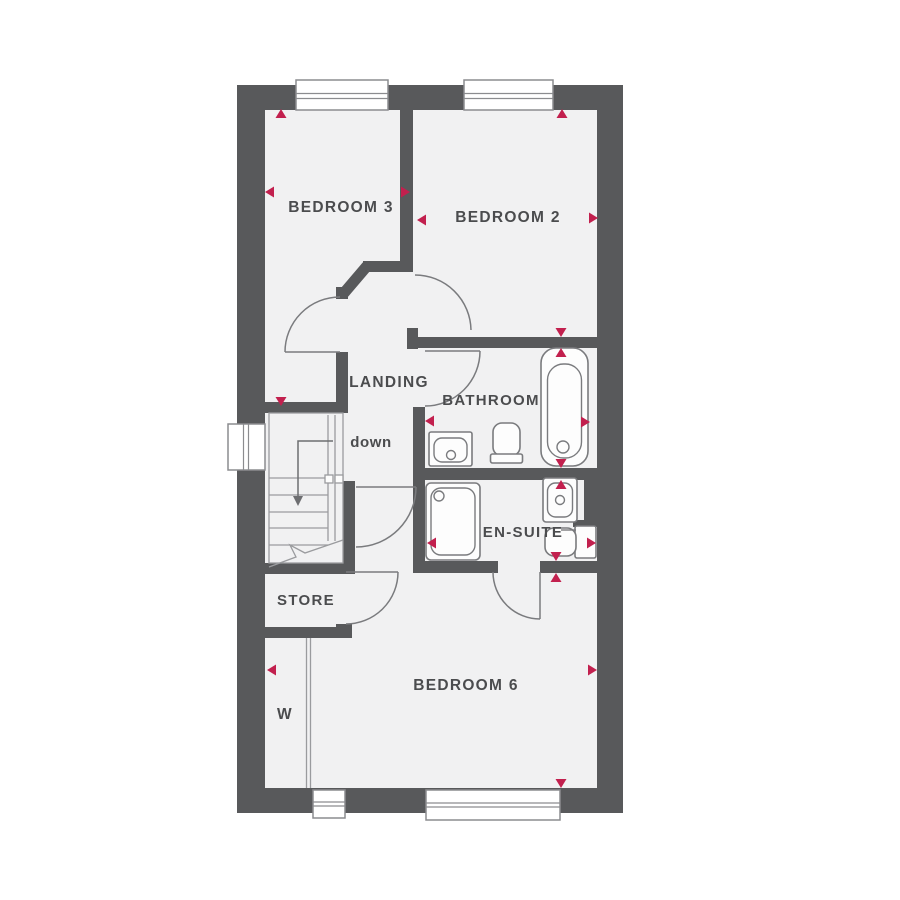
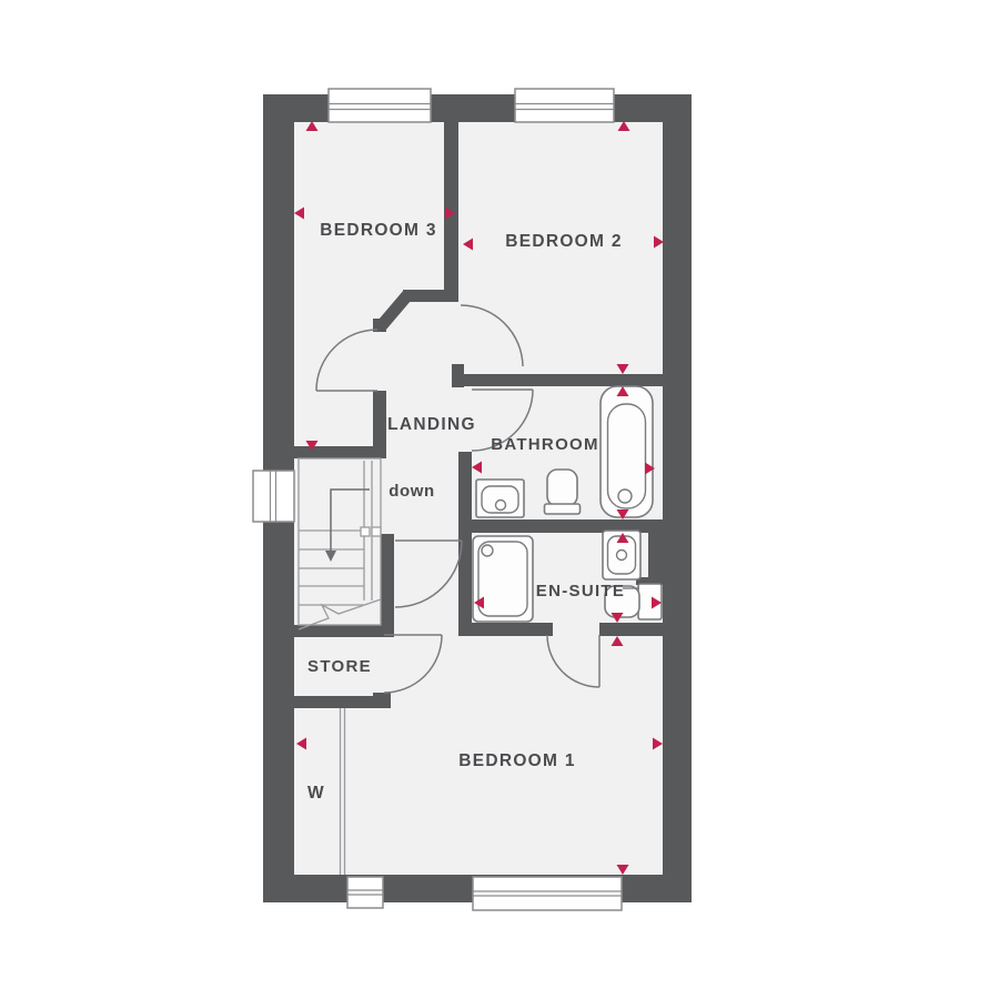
  BEDROOM 3
  BEDROOM 2
  LANDING
  BATHROOM
  down
  EN-SUITE
  STORE
- BEDROOM 6
+ BEDROOM 1
  W
